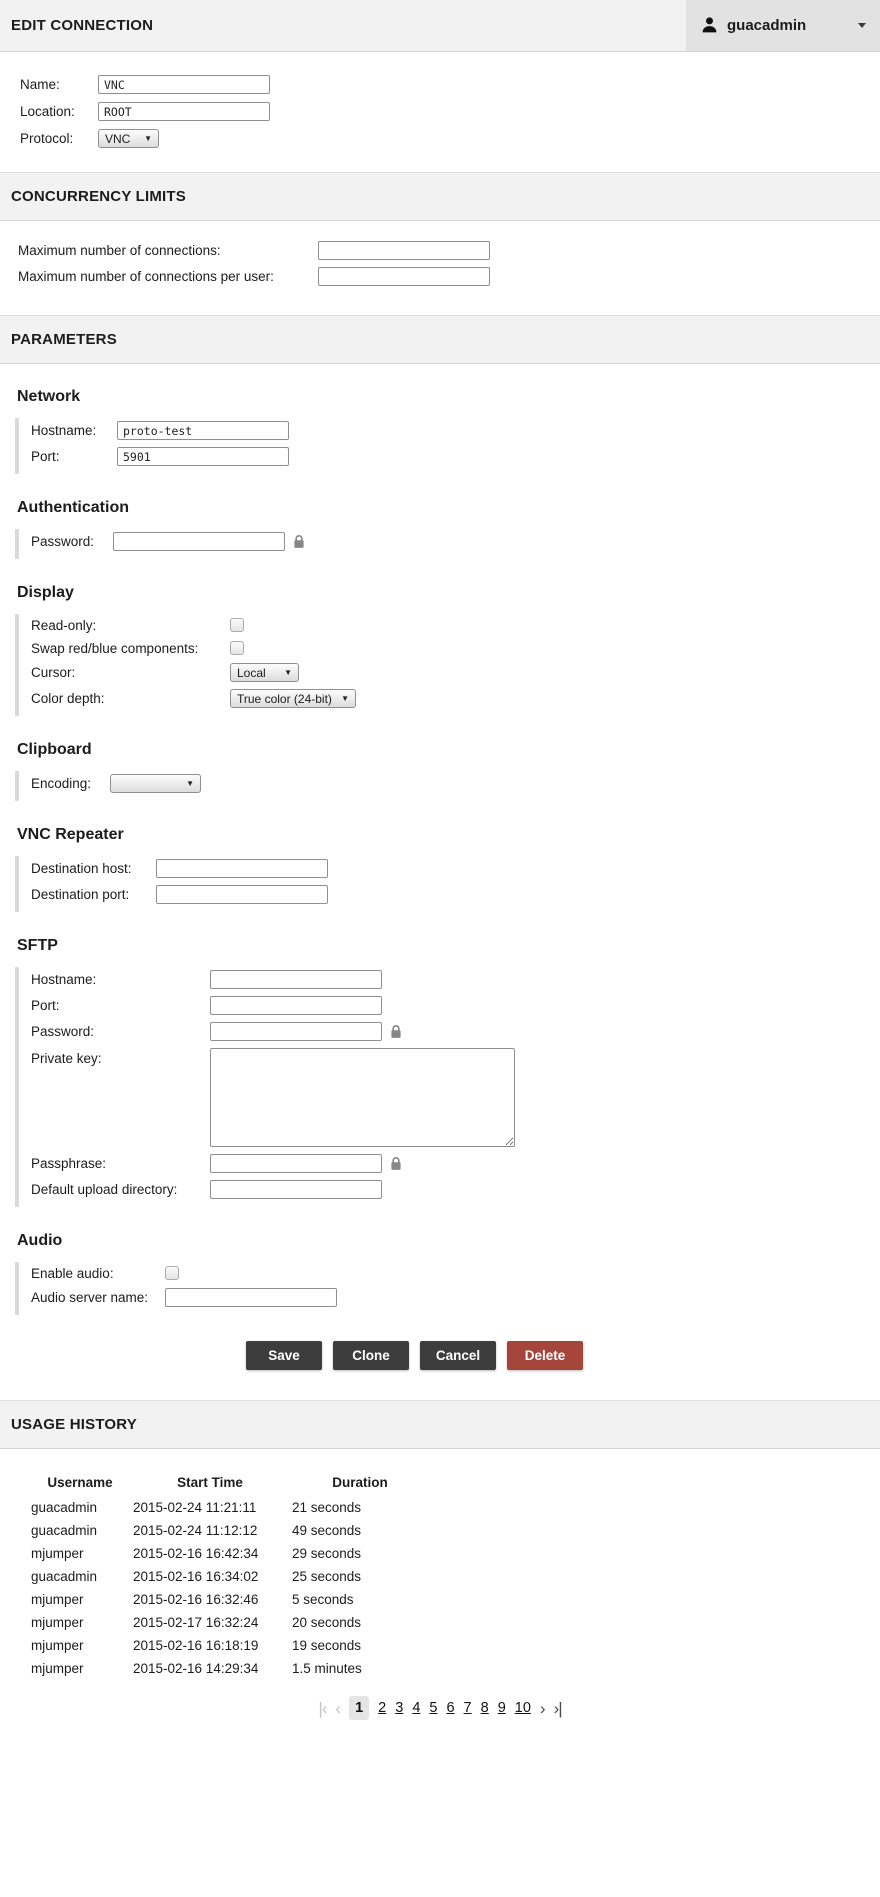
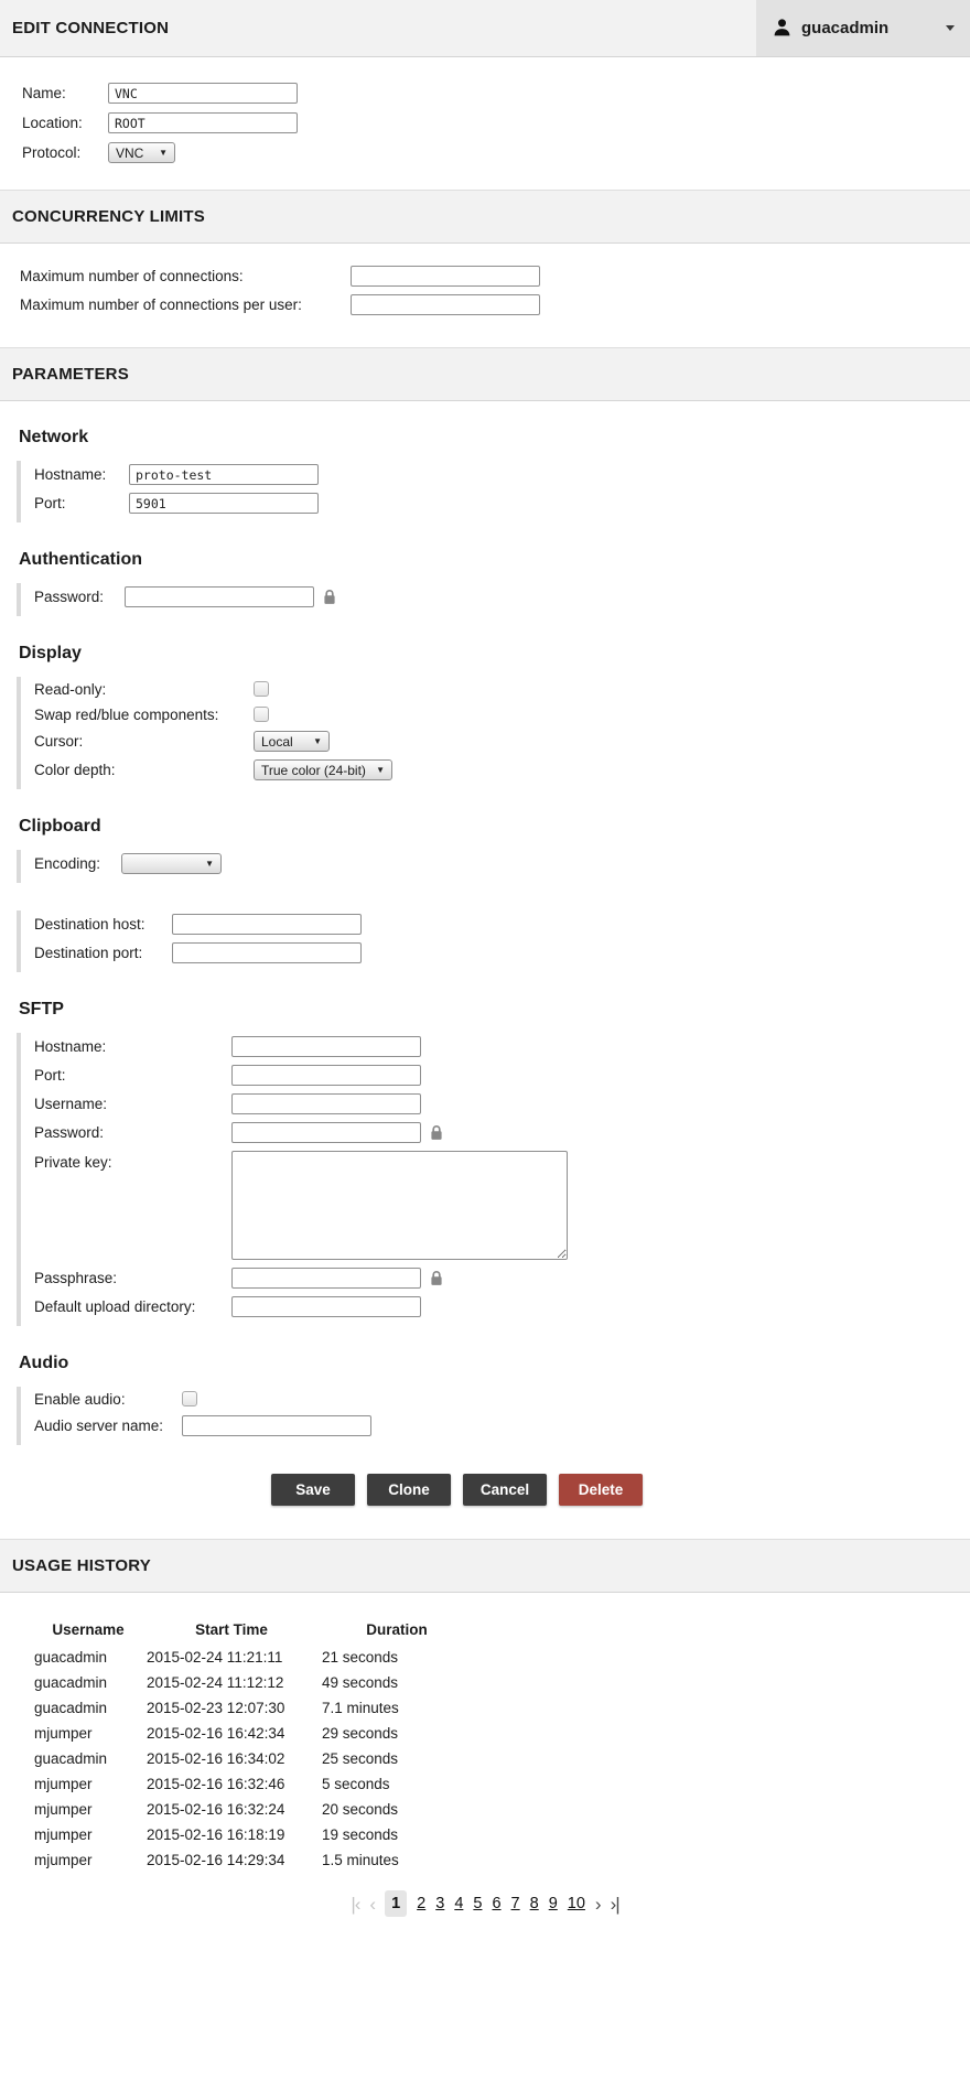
  EDIT CONNECTION
  guacadmin
  Name:
  VNC
  Location:
  ROOT
  Protocol:
  VNC
  ▼
  CONCURRENCY LIMITS
  Maximum number of connections:
  Maximum number of connections per user:
  PARAMETERS
  Network
  Hostname:
  proto-test
  Port:
  5901
  Authentication
  Password:
  Display
  Read-only:
  Swap red/blue components:
  Cursor:
  Local
  ▼
  Color depth:
  True color (24-bit)
  ▼
  Clipboard
  Encoding:
  ▼
- VNC Repeater
  Destination host:
  Destination port:
  SFTP
  Hostname:
  Port:
+ Username:
  Password:
  Private key:
  Passphrase:
  Default upload directory:
  Audio
  Enable audio:
  Audio server name:
  Save
  Clone
  Cancel
  Delete
  USAGE HISTORY
  Username	Start Time	Duration
  guacadmin	2015-02-24 11:21:11	21 seconds
  guacadmin	2015-02-24 11:12:12	49 seconds
+ guacadmin	2015-02-23 12:07:30	7.1 minutes
  mjumper	2015-02-16 16:42:34	29 seconds
  guacadmin	2015-02-16 16:34:02	25 seconds
  mjumper	2015-02-16 16:32:46	5 seconds
- mjumper	2015-02-17 16:32:24	20 seconds
+ mjumper	2015-02-16 16:32:24	20 seconds
  mjumper	2015-02-16 16:18:19	19 seconds
  mjumper	2015-02-16 14:29:34	1.5 minutes
  |‹
  ‹
  1
  2
  3
  4
  5
  6
  7
  8
  9
  10
  ›
  ›|
